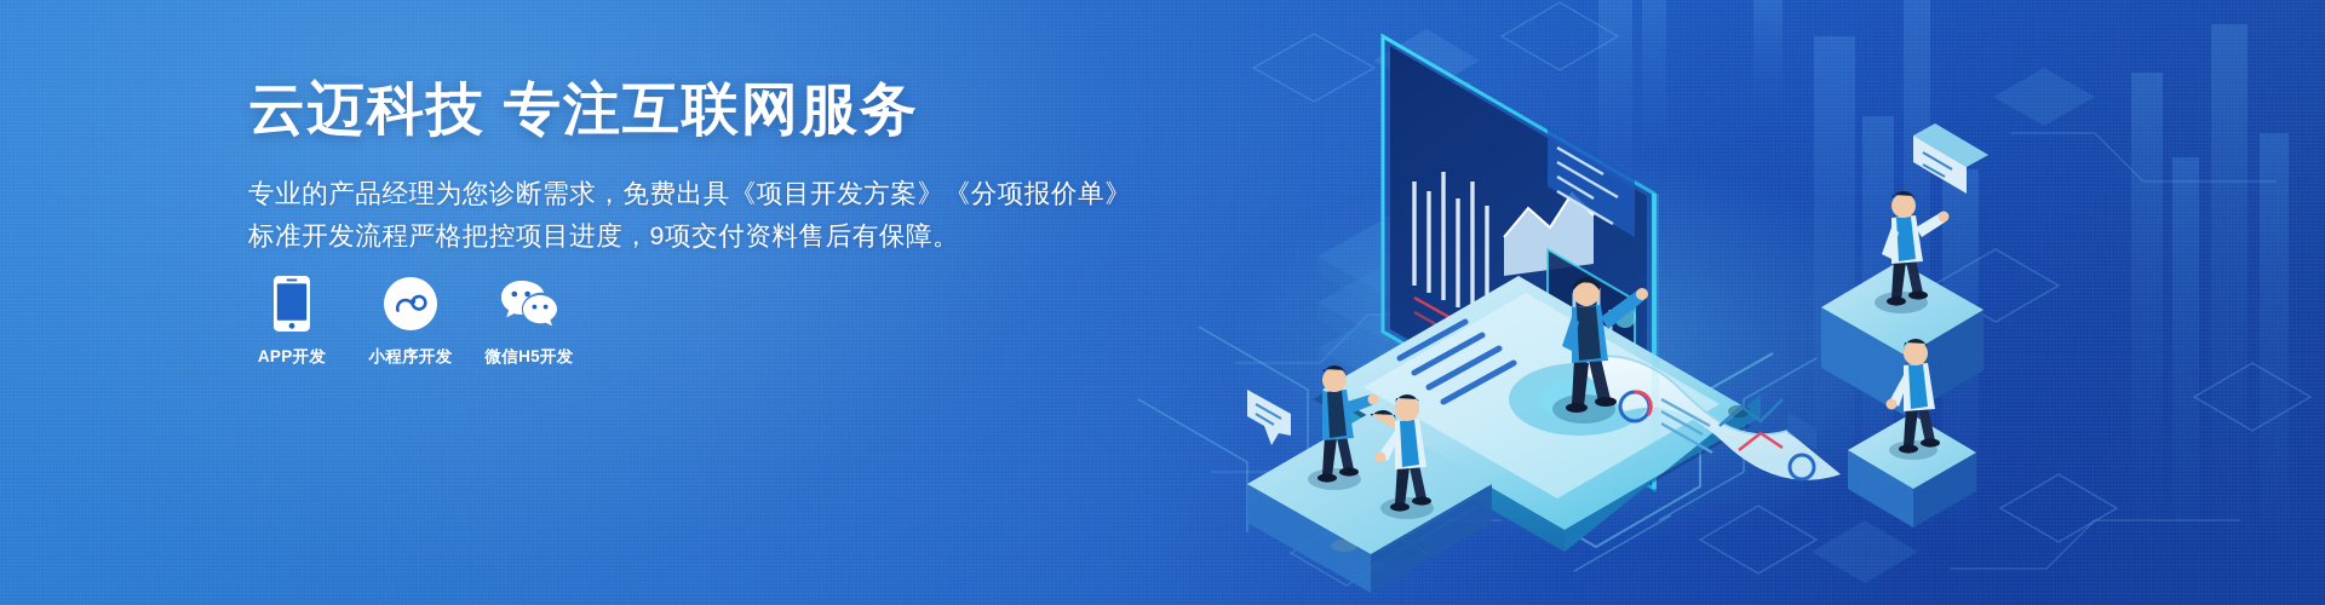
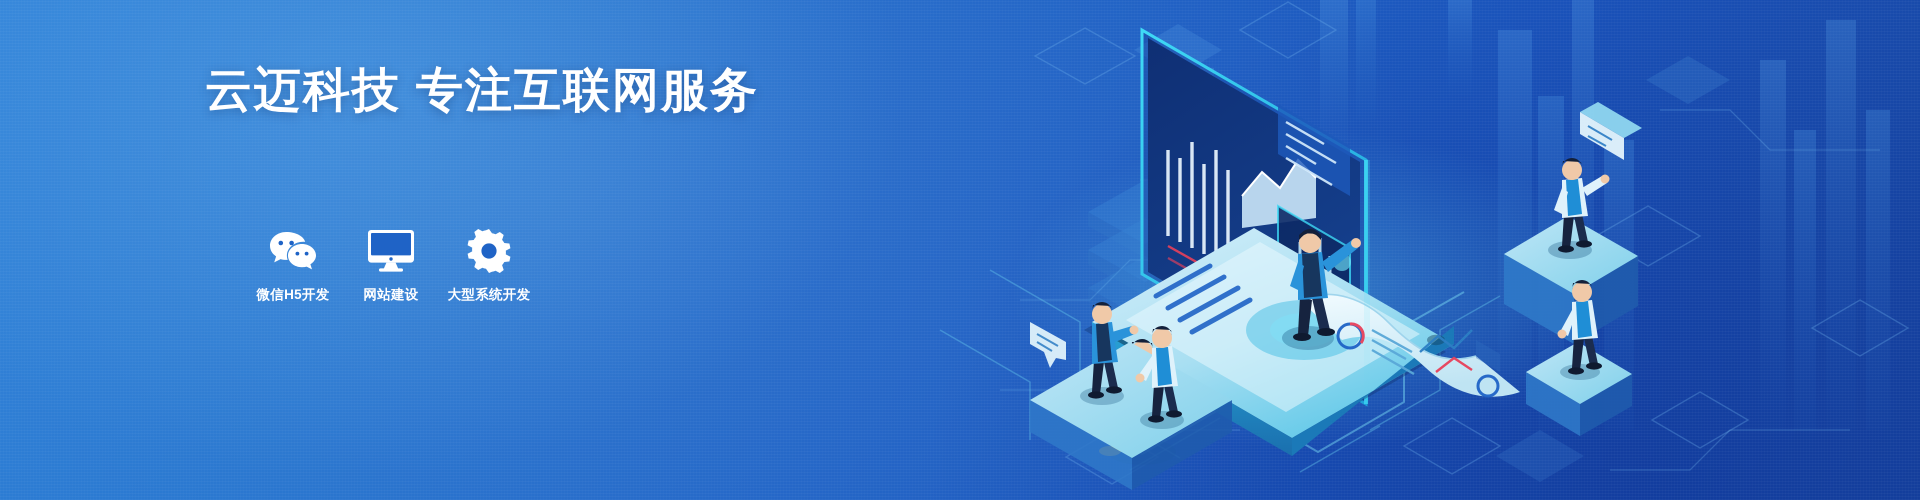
  云迈科技 专注互联网服务
- 专业的产品经理为您诊断需求，免费出具《项目开发方案》《分项报价单》
- 标准开发流程严格把控项目进度，9项交付资料售后有保障。
- APP开发
- 小程序开发
  微信H5开发
+ 网站建设
+ 大型系统开发
